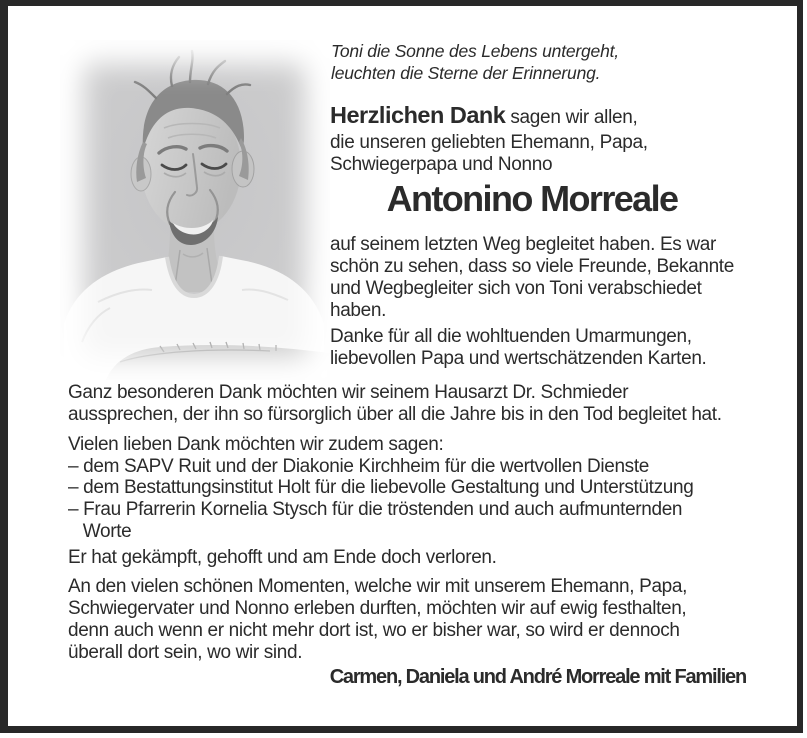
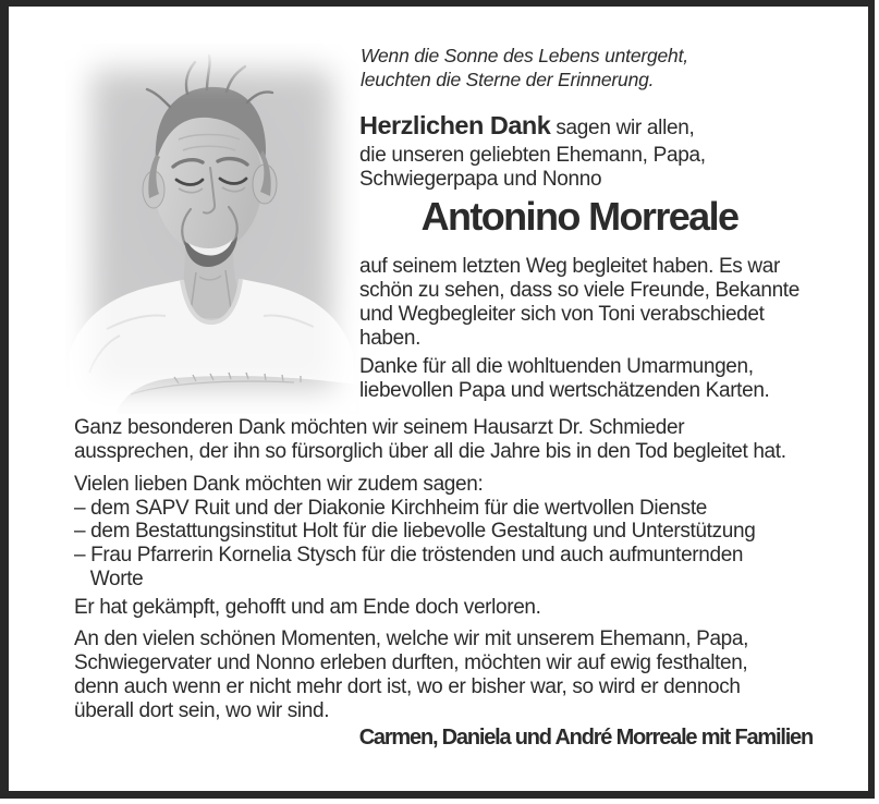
- Toni die Sonne des Lebens untergeht,
+ Wenn die Sonne des Lebens untergeht,
  leuchten die Sterne der Erinnerung.
  Herzlichen Dank sagen wir allen,
  die unseren geliebten Ehemann, Papa,
  Schwiegerpapa und Nonno
  Antonino Morreale
  auf seinem letzten Weg begleitet haben. Es war
  schön zu sehen, dass so viele Freunde, Bekannte
  und Wegbegleiter sich von Toni verabschiedet
  haben.
  Danke für all die wohltuenden Umarmungen,
  liebevollen Papa und wertschätzenden Karten.
  Ganz besonderen Dank möchten wir seinem Hausarzt Dr. Schmieder
  aussprechen, der ihn so fürsorglich über all die Jahre bis in den Tod begleitet hat.
  Vielen lieben Dank möchten wir zudem sagen:
  – dem SAPV Ruit und der Diakonie Kirchheim für die wertvollen Dienste
  – dem Bestattungsinstitut Holt für die liebevolle Gestaltung und Unterstützung
  – Frau Pfarrerin Kornelia Stysch für die tröstenden und auch aufmunternden
  Worte
  Er hat gekämpft, gehofft und am Ende doch verloren.
  An den vielen schönen Momenten, welche wir mit unserem Ehemann, Papa,
  Schwiegervater und Nonno erleben durften, möchten wir auf ewig festhalten,
  denn auch wenn er nicht mehr dort ist, wo er bisher war, so wird er dennoch
  überall dort sein, wo wir sind.
  Carmen, Daniela und André Morreale mit Familien
